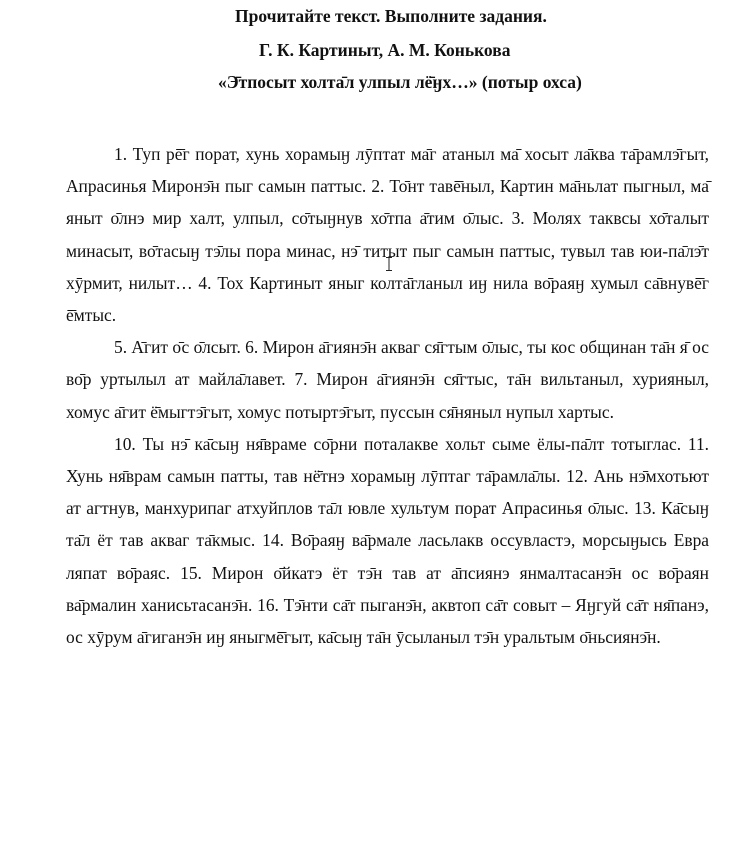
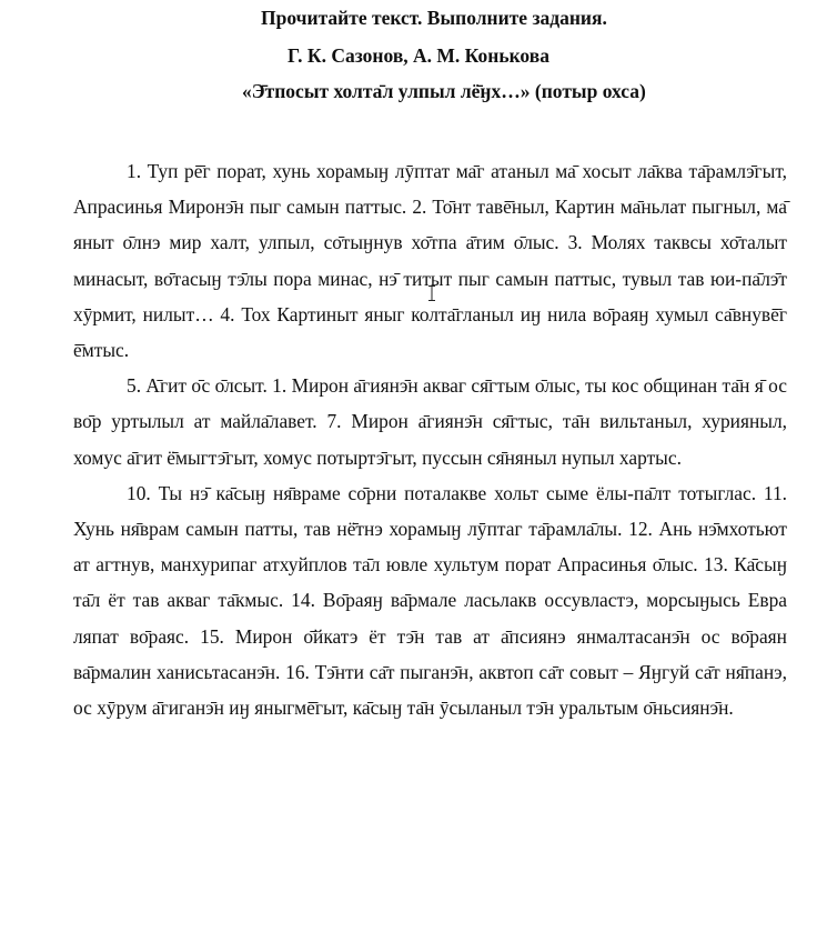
  Прочитайте текст. Выполните задания.
- Г. К. Картиныт, А. М. Конькова
+ Г. К. Сазонов, А. М. Конькова
  «Э̄тпосыт холта̄л улпыл лё̄ӈх…» (потыр охса)
  1. Туп рē̄г порат, хунь хорамыӈ лӯптат ма̄г атаныл ма̄ хосыт ла̄ква та̄рамлэ̄гыт, Апрасинья Миронэ̄н пыг самын паттыс. 2. То̄нт тавē̄ныл, Картин ма̄ньлат пыгныл, ма̄ яныт о̄лнэ мир халт, улпыл, со̄тыӈнув хо̄тпа а̄тим о̄лыс. 3. Молях таквсы хо̄талыт минасыт, во̄тасыӈ тэ̄лы пора минас, нэ̄ титыт пыг самын паттыс, тувыл тав юи-па̄лэ̄т хӯрмит, нилыт… 4. Тох Картиныт яныг колта̄гланыл иӈ нила во̄раяӈ хумыл са̄внувē̄г ē̄мтыс.
- 5. А̄гит о̄с о̄лсыт. 6. Мирон а̄гиянэ̄н акваг ся̄гтым о̄лыс, ты кос общинан та̄н я̄ ос во̄р уртылыл ат майла̄лавет. 7. Мирон а̄гиянэ̄н ся̄гтыс, та̄н вильтаныл, хурияныл, хомус а̄гит ё̄мыгтэ̄гыт, хомус потыртэ̄гыт, пуссын ся̄няныл нупыл хартыс.
+ 5. А̄гит о̄с о̄лсыт. 1. Мирон а̄гиянэ̄н акваг ся̄гтым о̄лыс, ты кос общинан та̄н я̄ ос во̄р уртылыл ат майла̄лавет. 7. Мирон а̄гиянэ̄н ся̄гтыс, та̄н вильтаныл, хурияныл, хомус а̄гит ё̄мыгтэ̄гыт, хомус потыртэ̄гыт, пуссын ся̄няныл нупыл хартыс.
  10. Ты нэ̄ ка̄сыӈ ня̄враме со̄рни поталакве хольт сыме ёлы-па̄лт тотыглас. 11. Хунь ня̄врам самын патты, тав нё̄тнэ хорамыӈ лӯптаг та̄рамла̄лы. 12. Ань нэ̄мхотьют ат агтнув, манхурипаг атхуйплов та̄л ювле хультум порат Апрасинья о̄лыс. 13. Ка̄сыӈ та̄л ёт тав акваг та̄кмыс. 14. Во̄раяӈ ва̄рмале ласьлакв оссувластэ, морсыӈысь Евра ляпат во̄раяс. 15. Мирон о̄йкатэ ёт тэ̄н тав ат а̄псиянэ янмалтасанэ̄н ос во̄раян ва̄рмалин ханисьтасанэ̄н. 16. Тэ̄нти са̄т пыганэ̄н, аквтоп са̄т совыт – Яӈгуй са̄т ня̄панэ, ос хӯрум а̄гиганэ̄н иӈ яныгмē̄гыт, ка̄сыӈ та̄н ӯсыланыл тэ̄н уральтым о̄ньсиянэ̄н.
